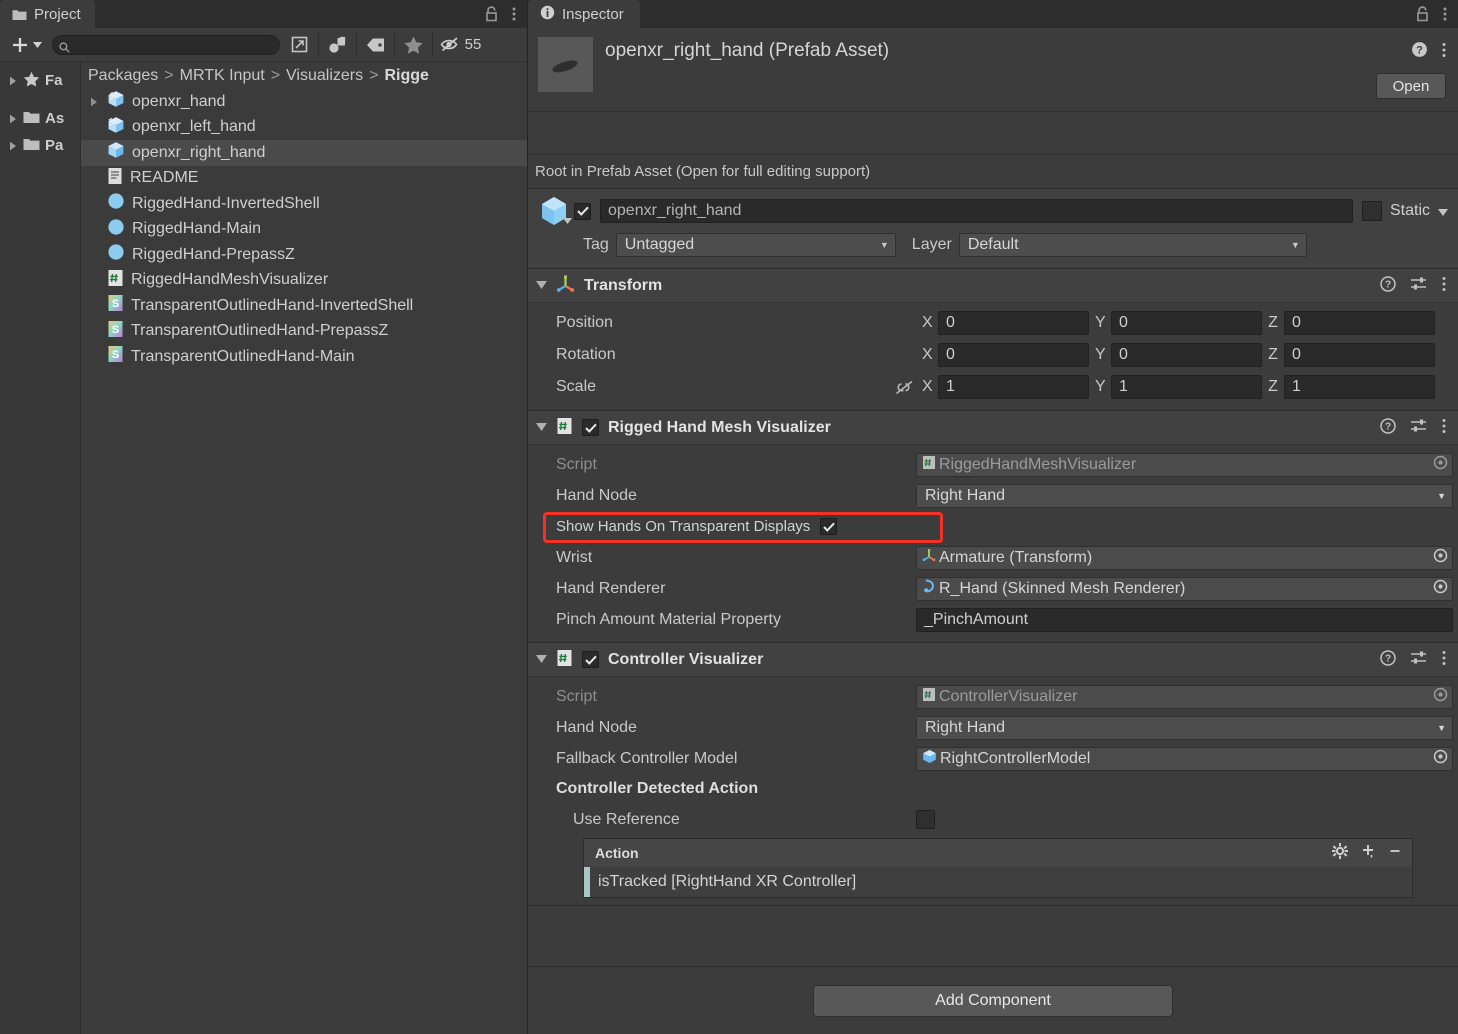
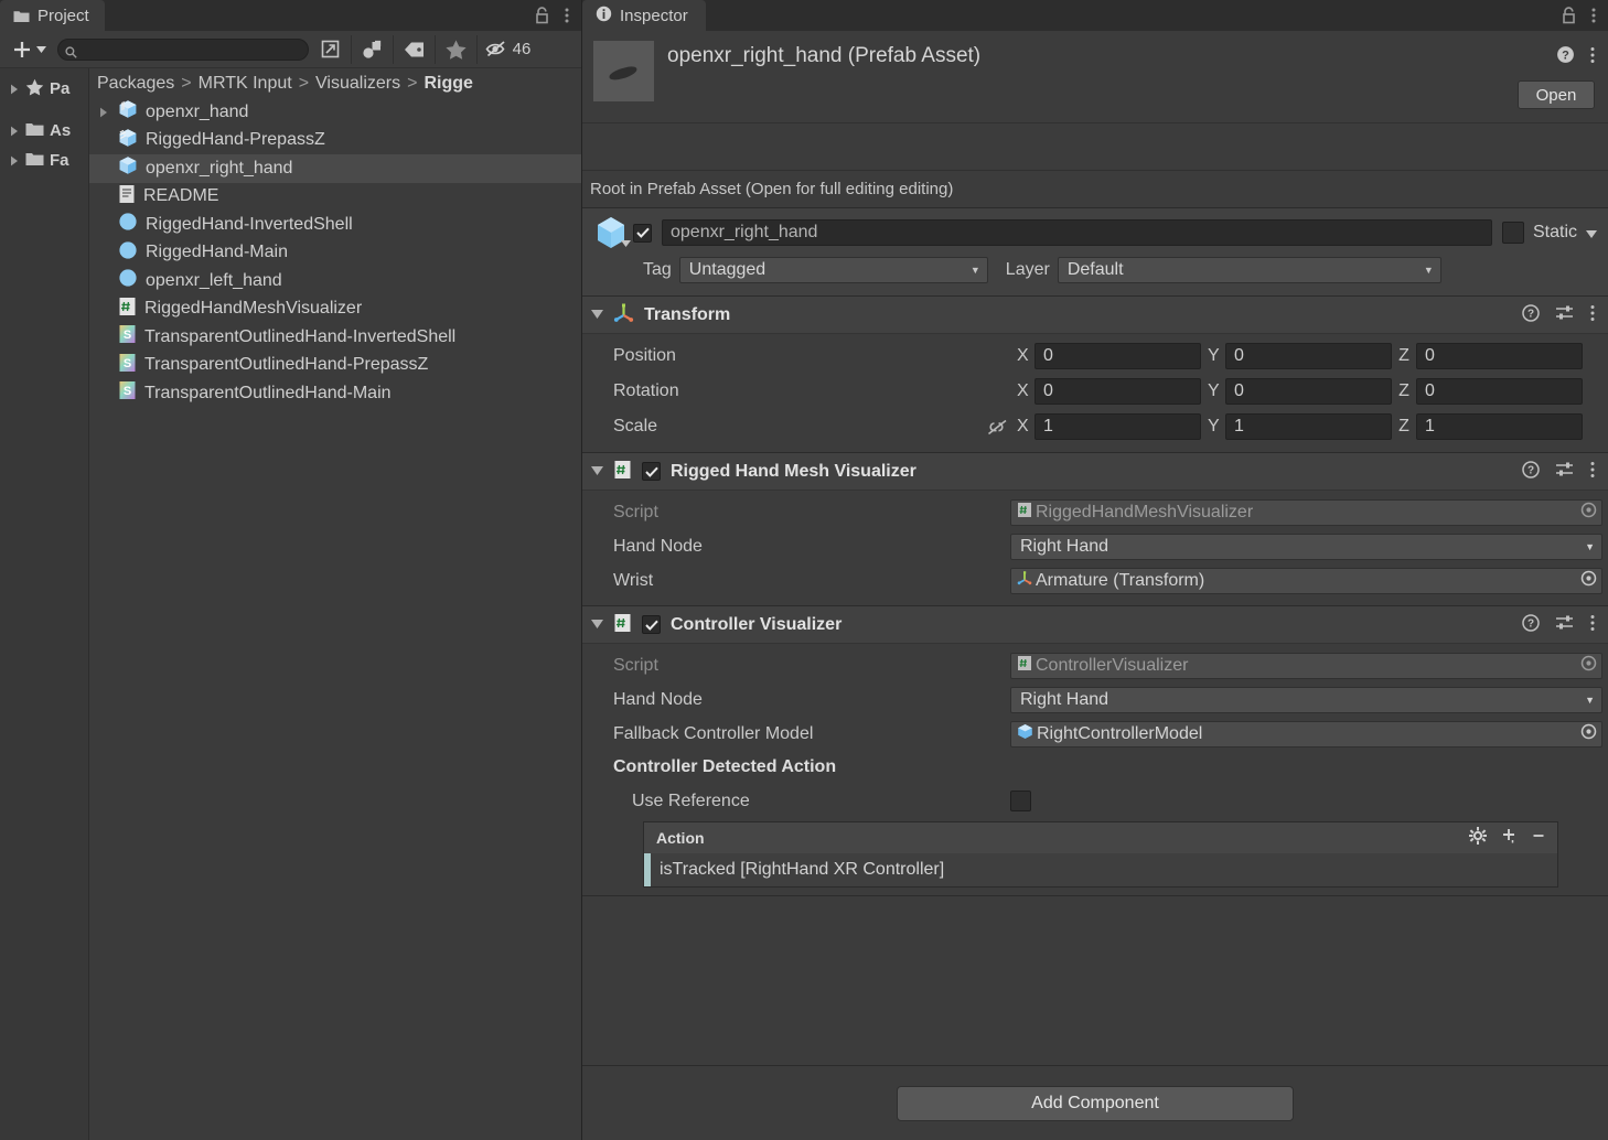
  Project
- 55
+ 46
- Fa
+ Pa
  As
- Pa
+ Fa
  Packages
  >
  MRTK Input
  >
  Visualizers
  >
  Rigge
  openxr_hand
- openxr_left_hand
+ RiggedHand-PrepassZ
  openxr_right_hand
  README
  RiggedHand-InvertedShell
  RiggedHand-Main
- RiggedHand-PrepassZ
+ openxr_left_hand
  RiggedHandMeshVisualizer
  S
  TransparentOutlinedHand-InvertedShell
  S
  TransparentOutlinedHand-PrepassZ
  S
  TransparentOutlinedHand-Main
  Inspector
  openxr_right_hand (Prefab Asset)
  ?
  Open
- Root in Prefab Asset (Open for full editing support)
+ Root in Prefab Asset (Open for full editing editing)
  openxr_right_hand
  Static
  Tag
  Untagged
  ▼
  Layer
  Default
  ▼
  Transform
  ?
  Position
  X
  0
  Y
  0
  Z
  0
  Rotation
  X
  0
  Y
  0
  Z
  0
  Scale
  X
  1
  Y
  1
  Z
  1
  Rigged Hand Mesh Visualizer
  ?
  Script
  RiggedHandMeshVisualizer
  Hand Node
  Right Hand
  ▼
- Show Hands On Transparent Displays
  Wrist
  Armature (Transform)
- Hand Renderer
- R_Hand (Skinned Mesh Renderer)
- Pinch Amount Material Property
- _PinchAmount
  Controller Visualizer
  ?
  Script
  ControllerVisualizer
  Hand Node
  Right Hand
  ▼
  Fallback Controller Model
  RightControllerModel
  Controller Detected Action
  Use Reference
  Action
  isTracked [RightHand XR Controller]
  Add Component
